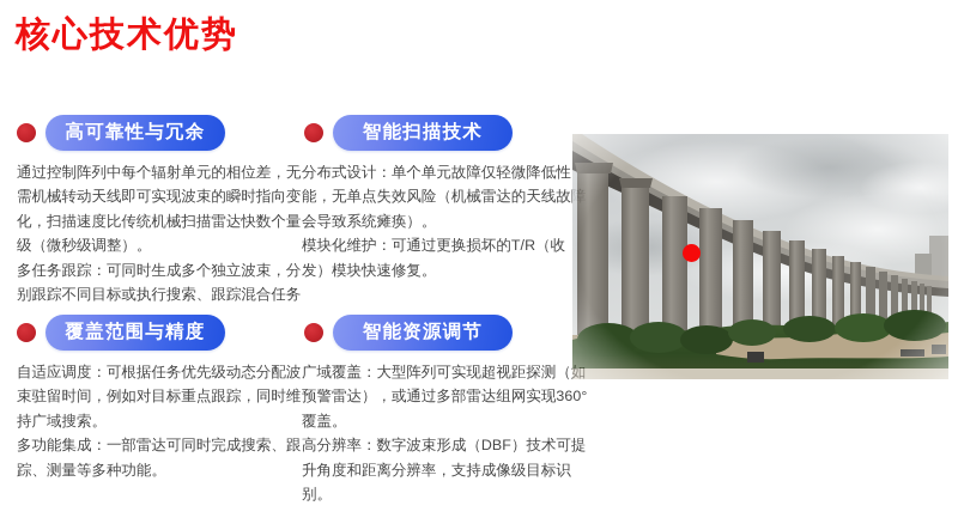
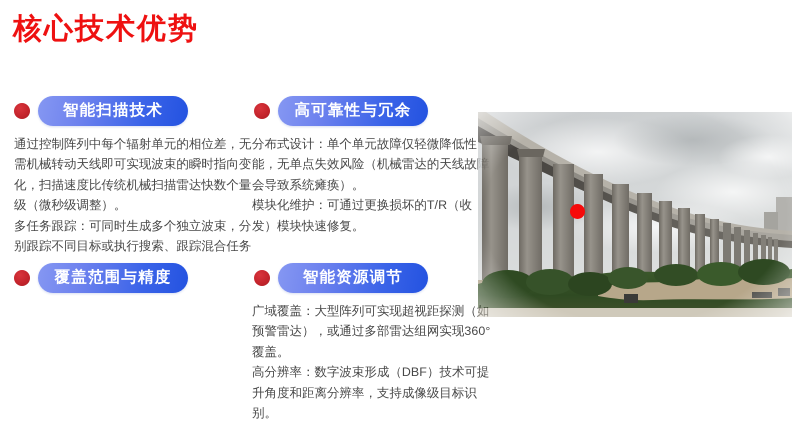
  核心技术优势
- 高可靠性与冗余
+ 智能扫描技术
  通过控制阵列中每个辐射单元的相位差，无需机械转动天线即可实现波束的瞬时指向变化，扫描速度比传统机械扫描雷达快数个量级（微秒级调整）。
  多任务跟踪：可同时生成多个独立波束，分别跟踪不同目标或执行搜索、跟踪混合任务
- 智能扫描技术
+ 高可靠性与冗余
  分布式设计：单个单元故障仅轻微降低性能，无单点失效风险（机械雷达的天线故会导致系统瘫痪）。
  模块化维护：可通过更换损坏的T/R（收发）模块快速修复。
  覆盖范围与精度
- 自适应调度：可根据任务优先级动态分配波束驻留时间，例如对目标重点跟踪，同时维持广域搜索。
- 多功能集成：一部雷达可同时完成搜索、跟踪、测量等多种功能。
  智能资源调节
  广域覆盖：大型阵列可实现超视距探测（预警雷达），或通过多部雷达组网实现360°覆盖。
  高分辨率：数字波束形成（DBF）技术可提升角度和距离分辨率，支持成像级目标识别。
